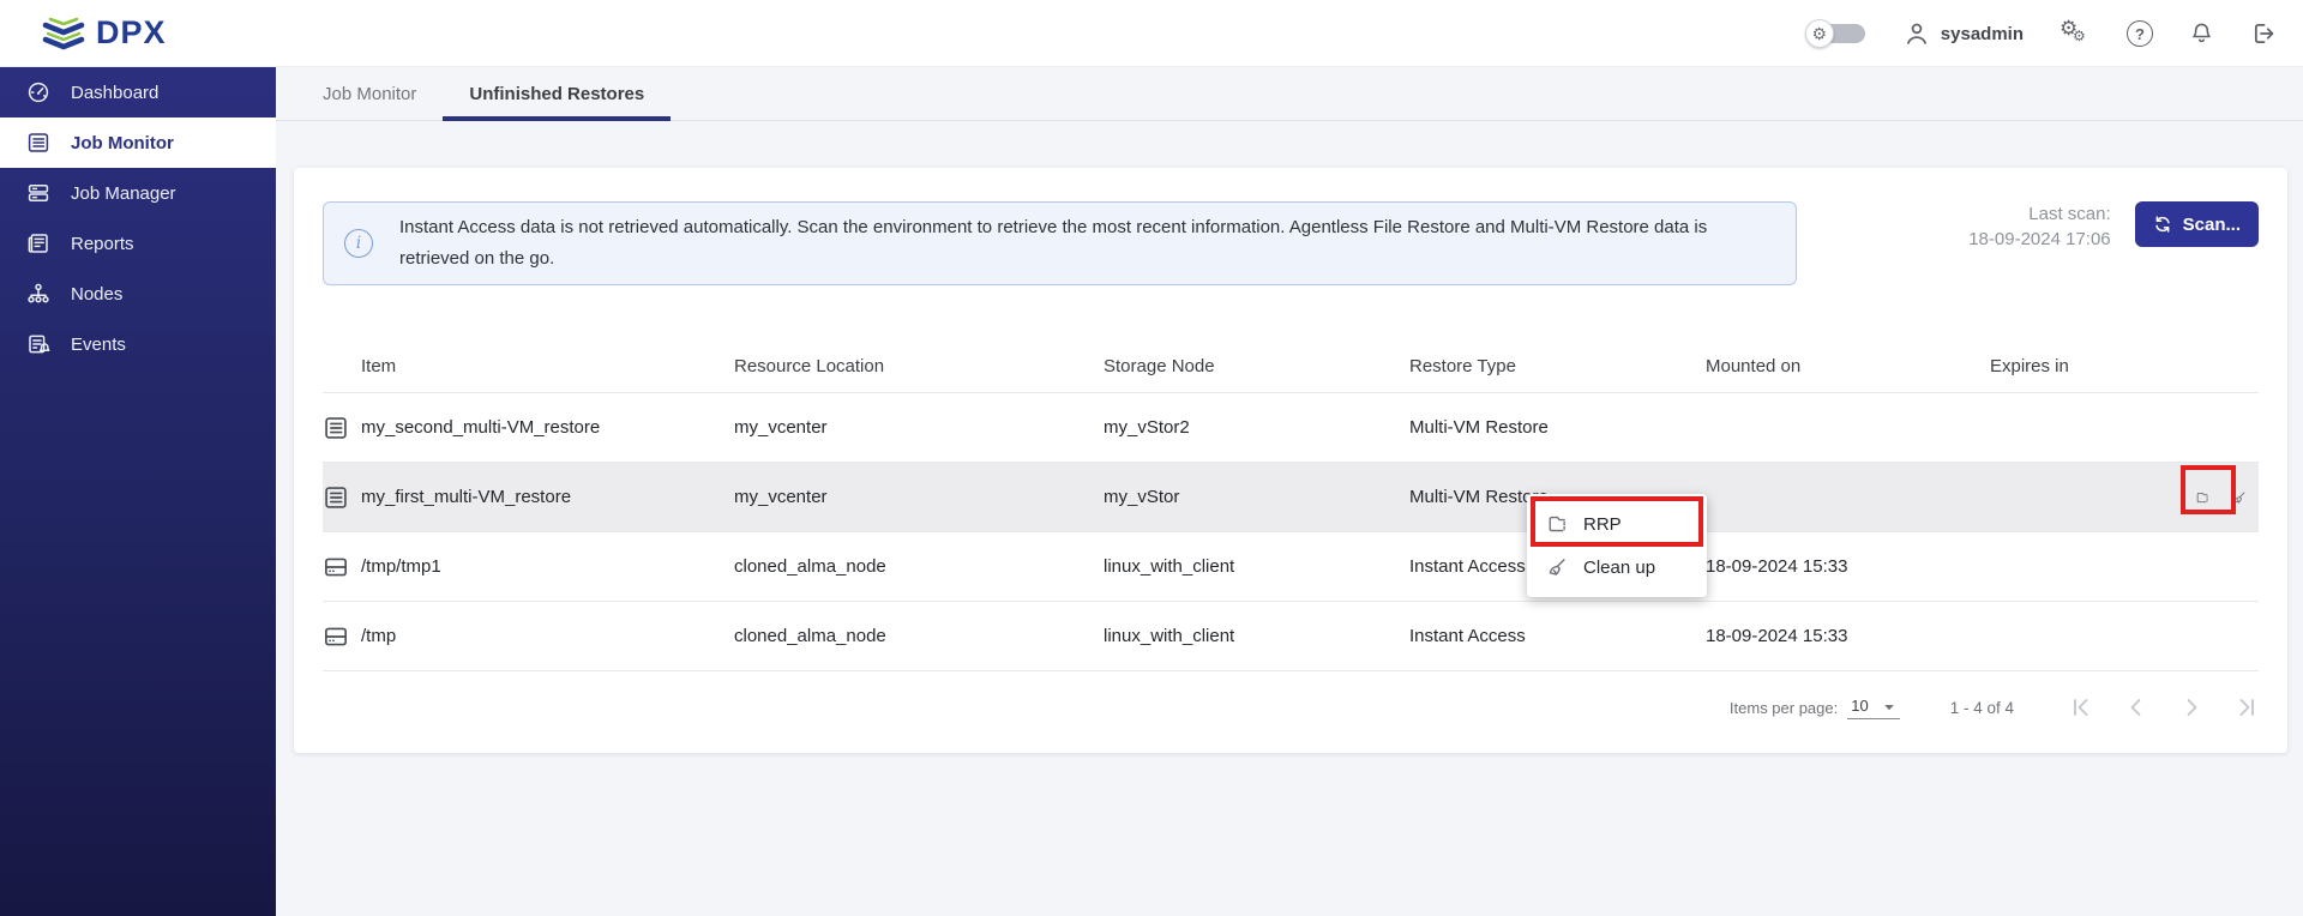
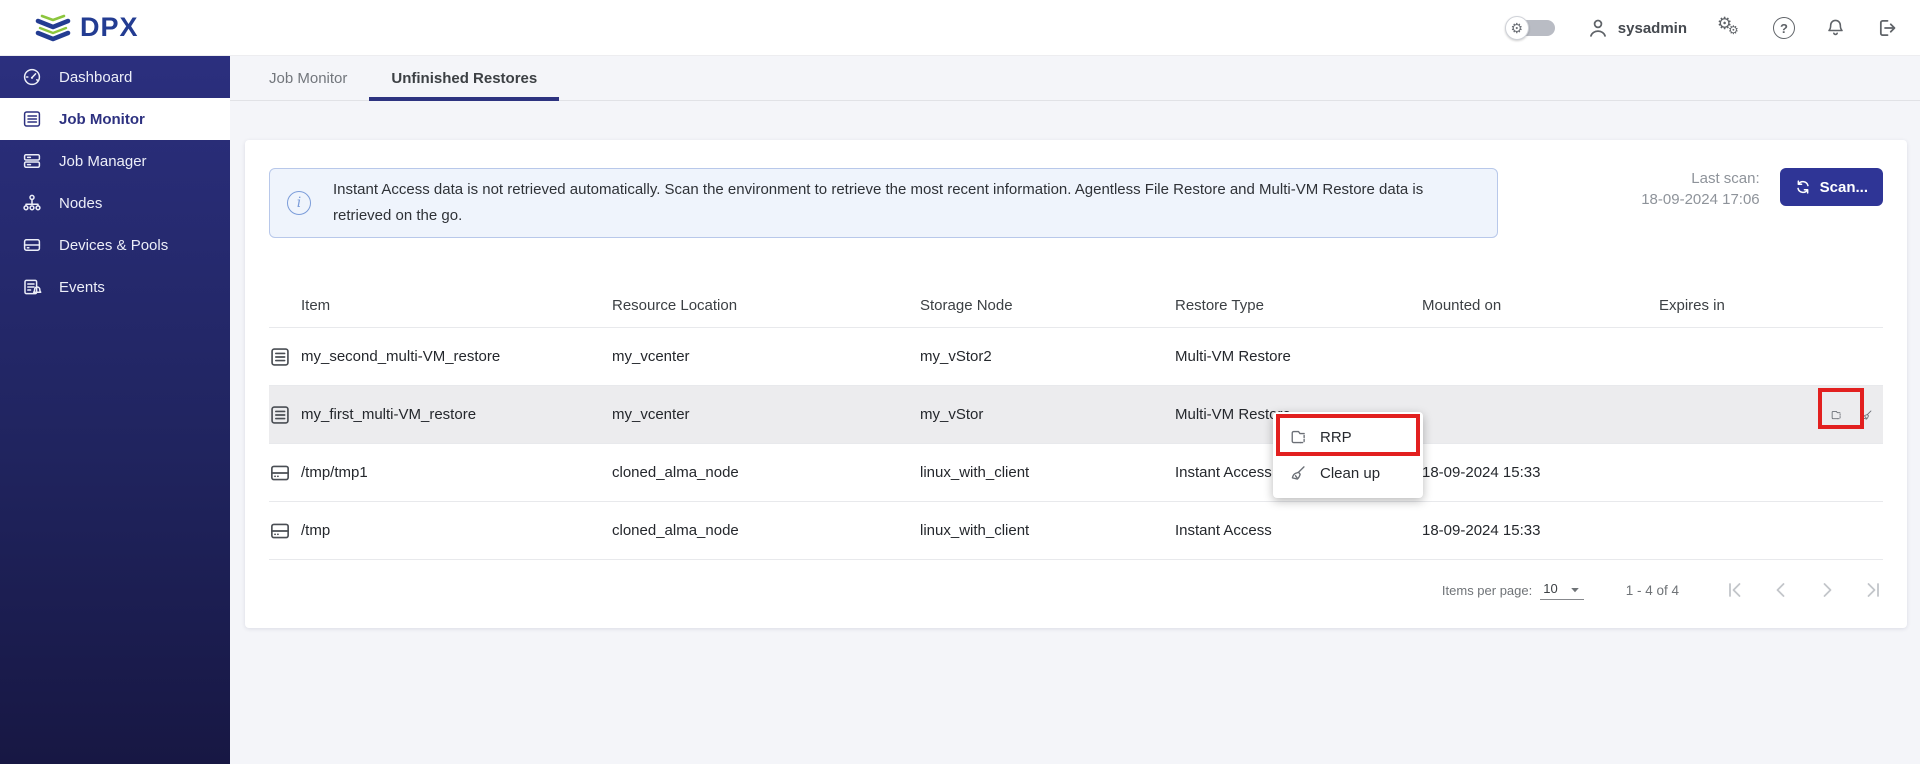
  DPX
  ⚙
  sysadmin
  ⚙
  ⚙
  ?
  Dashboard
  Job Monitor
  Job Manager
- Reports
  Nodes
+ Devices & Pools
  Events
  Job Monitor
  Unfinished Restores
  i
  Instant Access data is not retrieved automatically. Scan the environment to retrieve the most recent information. Agentless File Restore and Multi-VM Restore data is retrieved on the go.
  Last scan:
  18-09-2024 17:06
  Scan...
  Item
  Resource Location
  Storage Node
  Restore Type
  Mounted on
  Expires in
  my_second_multi-VM_restore
  my_vcenter
  my_vStor2
  Multi-VM Restore
  my_first_multi-VM_restore
  my_vcenter
  my_vStor
  Multi-VM Rest
  /tmp/tmp1
  cloned_alma_node
  linux_with_client
  Instant Access
  18-09-2024 15:33
  /tmp
  cloned_alma_node
  linux_with_client
  Instant Access
  18-09-2024 15:33
  Items per page:
  10
  1 - 4 of 4
  RRP
  Clean up
